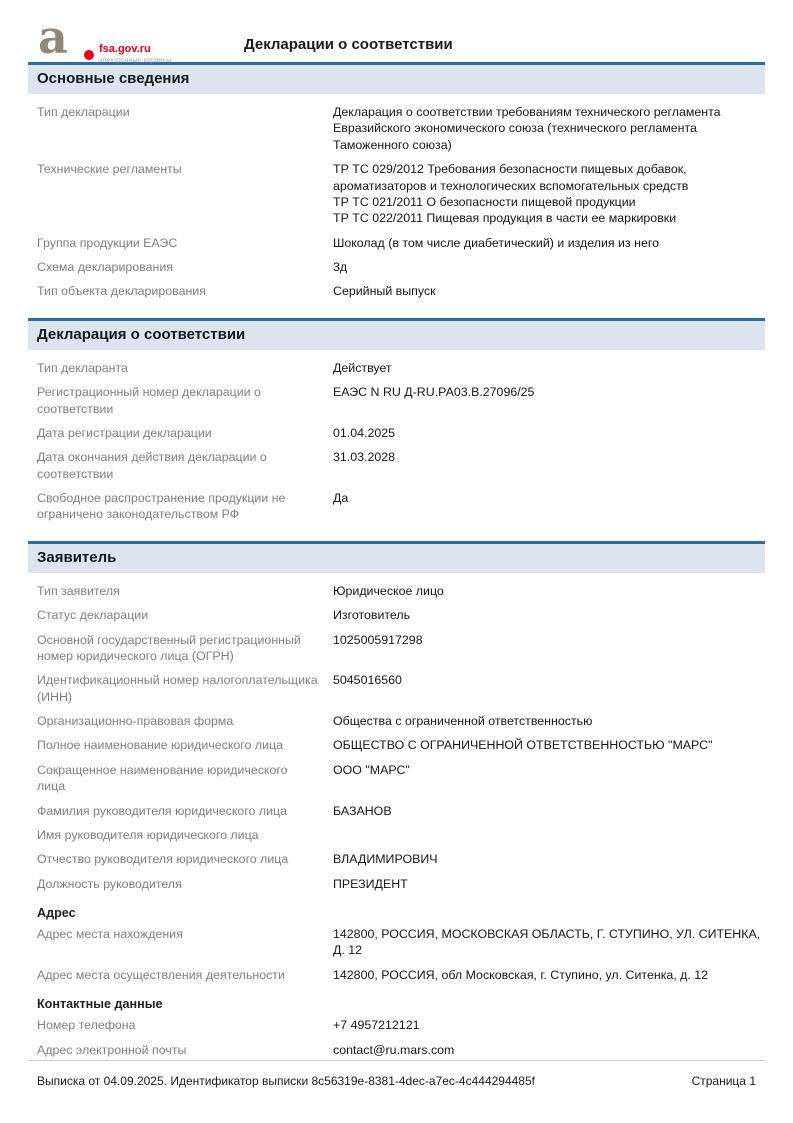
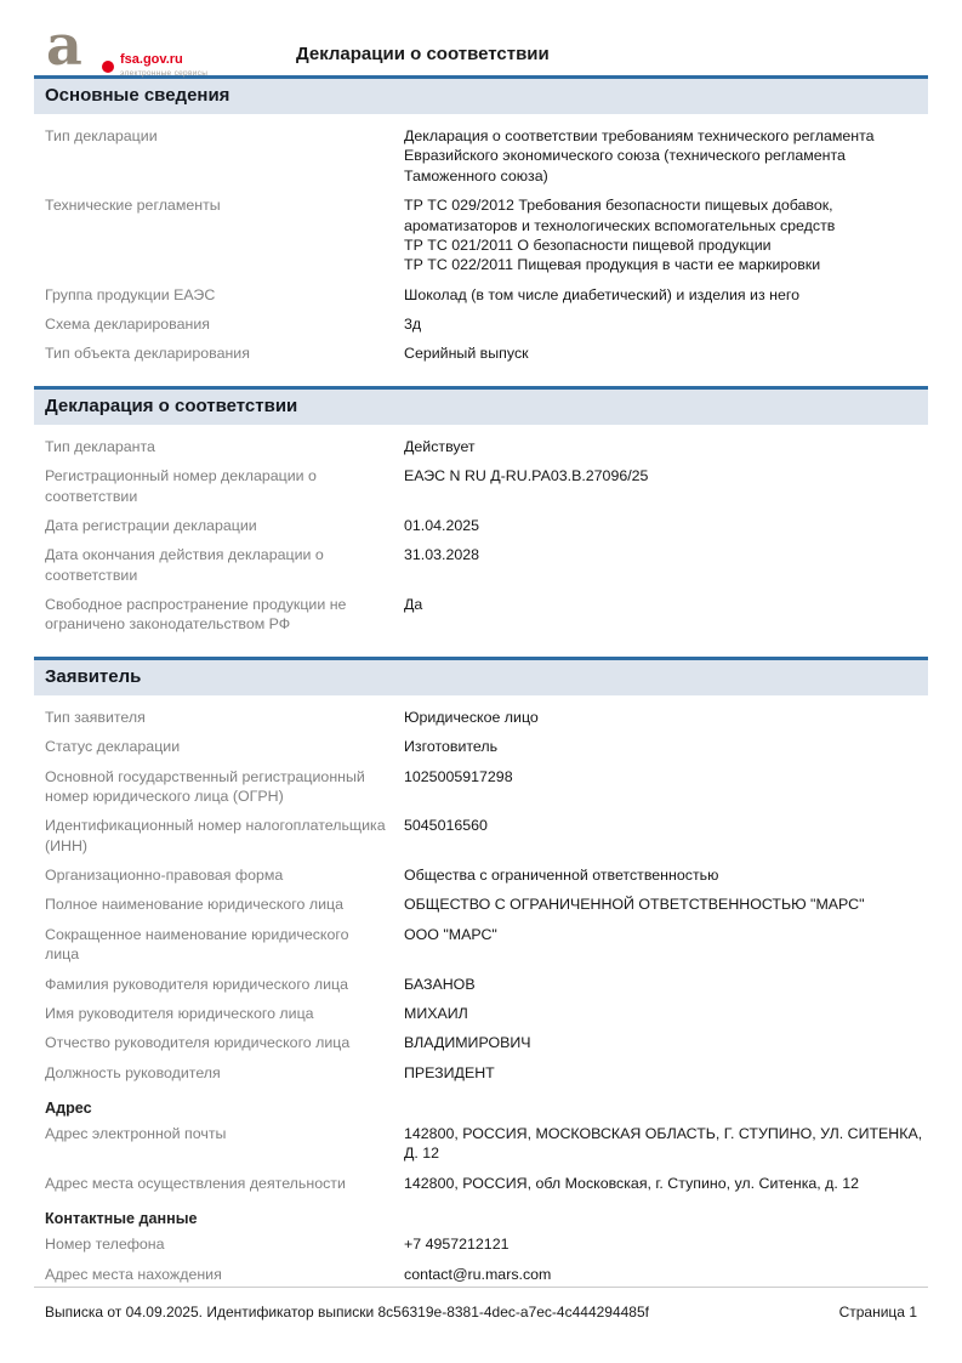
  a
  fsa.gov.ru
  Декларации о соответствии
  Основные сведения
  Тип декларации
  Декларация о соответствии требованиям технического регламента Евразийского экономического союза (технического регламента Таможенного союза)
  Технические регламенты
  ТР ТС 029/2012 Требования безопасности пищевых добавок, ароматизаторов и технологических вспомогательных средств
  ТР ТС 021/2011 О безопасности пищевой продукции
  ТР ТС 022/2011 Пищевая продукция в части ее маркировки
  Группа продукции ЕАЭС
  Шоколад (в том числе диабетический) и изделия из него
  Схема декларирования
  3д
  Тип объекта декларирования
  Серийный выпуск
  Декларация о соответствии
  Тип декларанта
  Действует
  Регистрационный номер декларации о соответствии
  ЕАЭС N RU Д-RU.РА03.В.27096/25
  Дата регистрации декларации
  01.04.2025
  Дата окончания действия декларации о соответствии
  31.03.2028
  Свободное распространение продукции не ограничено законодательством РФ
  Да
  Заявитель
  Тип заявителя
  Юридическое лицо
  Статус декларации
  Изготовитель
  Основной государственный регистрационный номер юридического лица (ОГРН)
  1025005917298
  Идентификационный номер налогоплательщика (ИНН)
  5045016560
  Организационно-правовая форма
  Общества с ограниченной ответственностью
  Полное наименование юридического лица
  ОБЩЕСТВО С ОГРАНИЧЕННОЙ ОТВЕТСТВЕННОСТЬЮ "МАРС"
  Сокращенное наименование юридического лица
  ООО "МАРС"
  Фамилия руководителя юридического лица
  БАЗАНОВ
  Имя руководителя юридического лица
+ МИХАИЛ
  Отчество руководителя юридического лица
  ВЛАДИМИРОВИЧ
  Должность руководителя
  ПРЕЗИДЕНТ
  Адрес
- Адрес места нахождения
+ Адрес электронной почты
  142800, РОССИЯ, МОСКОВСКАЯ ОБЛАСТЬ, Г. СТУПИНО, УЛ. СИТЕНКА, Д. 12
  Адрес места осуществления деятельности
  142800, РОССИЯ, обл Московская, г. Ступино, ул. Ситенка, д. 12
  Контактные данные
  Номер телефона
  +7 4957212121
- Адрес электронной почты
+ Адрес места нахождения
  contact@ru.mars.com
  Выписка от 04.09.2025. Идентификатор выписки 8c56319e-8381-4dec-a7ec-4c444294485f
  Страница 1
